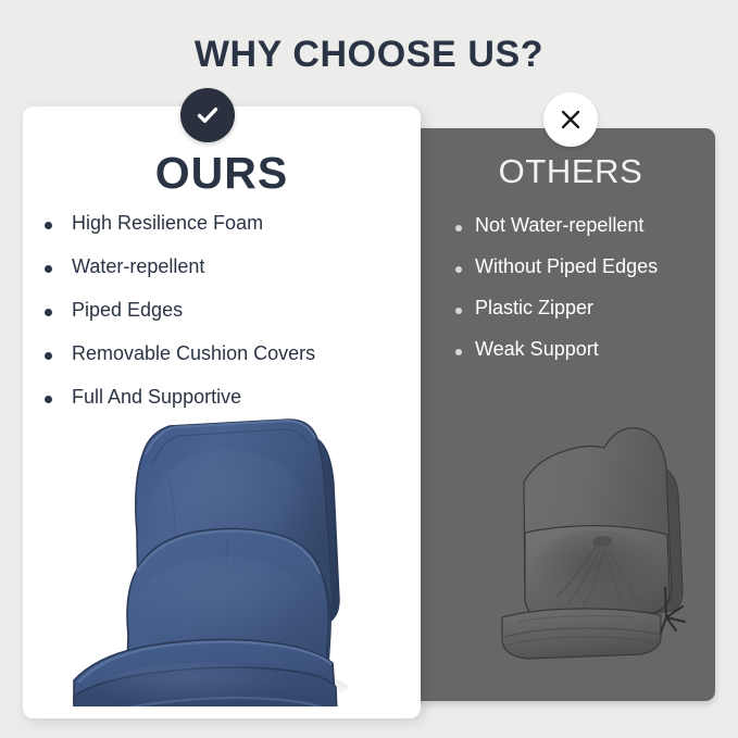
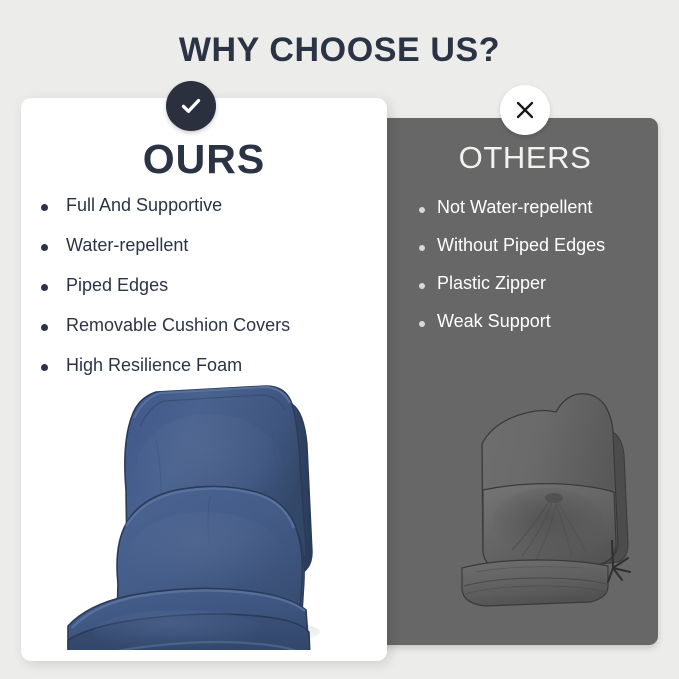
  WHY CHOOSE US?
  OURS
  OTHERS
- High Resilience Foam
+ Full And Supportive
  Water-repellent
  Piped Edges
  Removable Cushion Covers
- Full And Supportive
+ High Resilience Foam
  Not Water-repellent
  Without Piped Edges
  Plastic Zipper
  Weak Support
